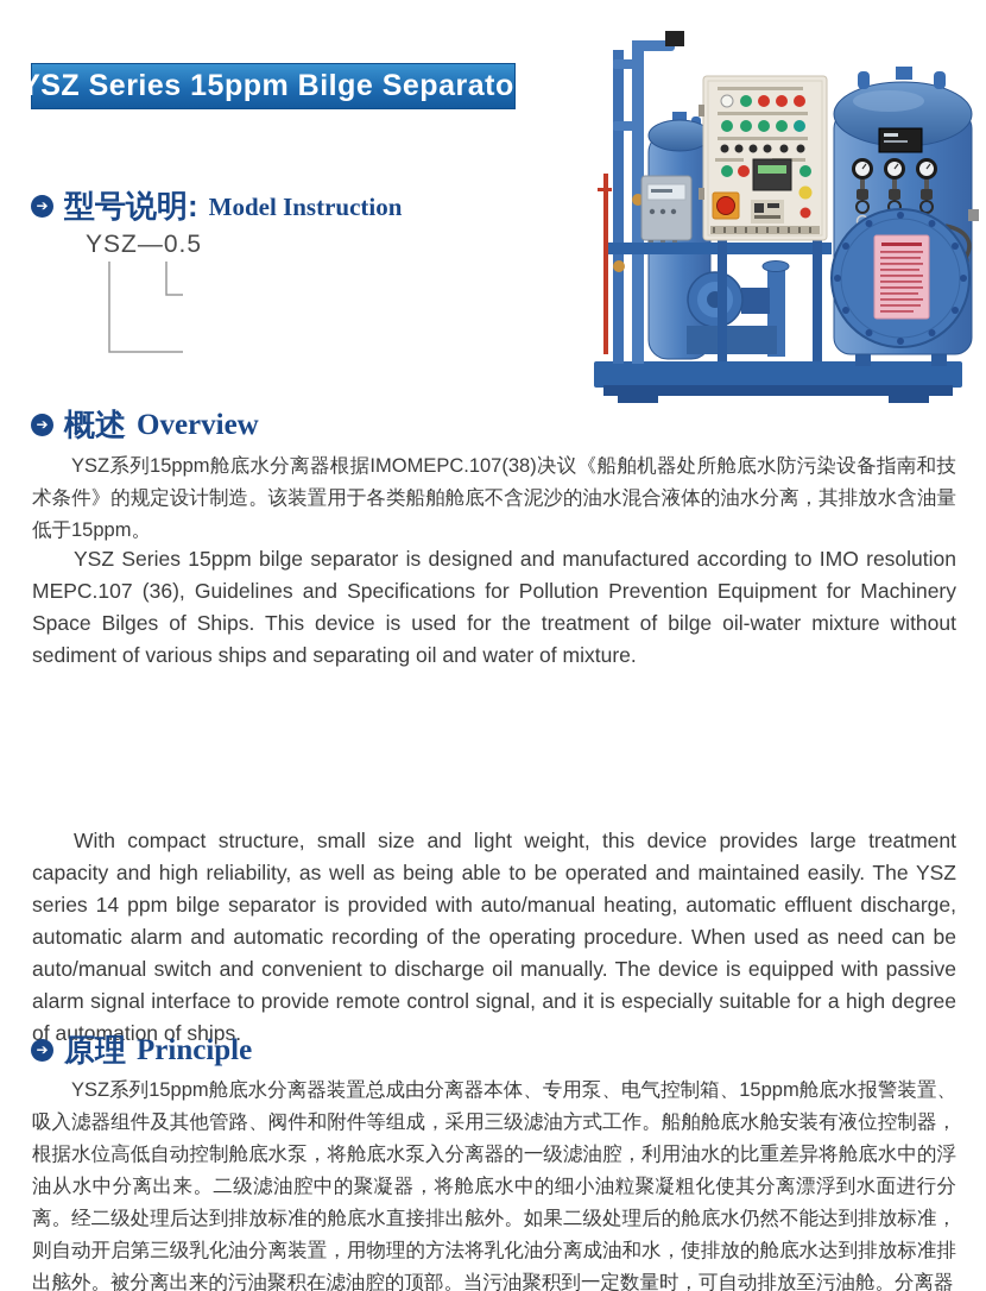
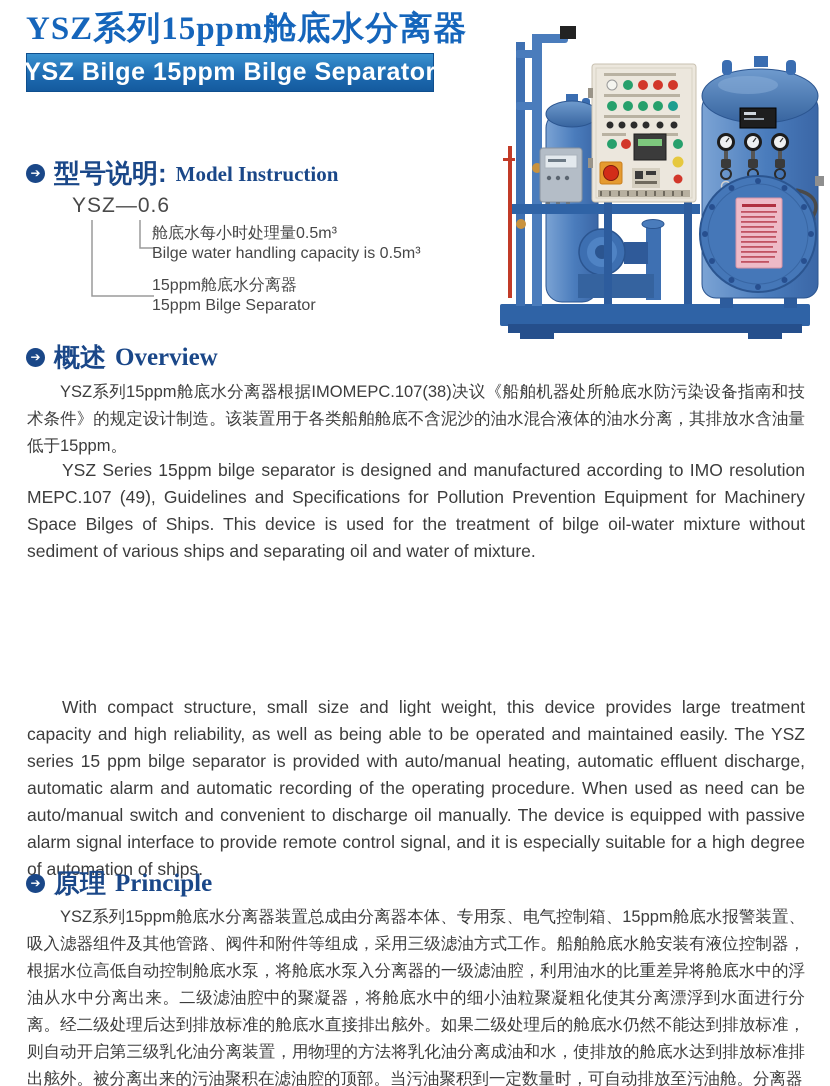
+ YSZ系列15ppm舱底水分离器
- YSZ Series 15ppm Bilge Separator
+ YSZ Bilge 15ppm Bilge Separator
  ➔
  型号说明:
  Model Instruction
- YSZ—0.5
+ YSZ—0.6
+ 舱底水每小时处理量0.5m³
+ Bilge water handling capacity is 0.5m³
+ 15ppm舱底水分离器
+ 15ppm Bilge Separator
  ➔
  概述
  Overview
  YSZ系列15ppm舱底水分离器根据IMOMEPC.107(38)决议《船舶机器处所舱底水防污染设备指南和技术条件》的规定设计制造。该装置用于各类船舶舱底不含泥沙的油水混合液体的油水分离，其排放水含油量低于15ppm。
- YSZ Series 15ppm bilge separator is designed and manufactured according to IMO resolution MEPC.107 (36), Guidelines and Specifications for Pollution Prevention Equipment for Machinery Space Bilges of Ships. This device is used for the treatment of bilge oil-water mixture without sediment of various ships and separating oil and water of mixture.
+ YSZ Series 15ppm bilge separator is designed and manufactured according to IMO resolution MEPC.107 (49), Guidelines and Specifications for Pollution Prevention Equipment for Machinery Space Bilges of Ships. This device is used for the treatment of bilge oil-water mixture without sediment of various ships and separating oil and water of mixture.
- With compact structure, small size and light weight, this device provides large treatment capacity and high reliability, as well as being able to be operated and maintained easily. The YSZ series 14 ppm bilge separator is provided with auto/manual heating, automatic effluent discharge, automatic alarm and automatic recording of the operating procedure. When used as need can be auto/manual switch and convenient to discharge oil manually. The device is equipped with passive alarm signal interface to provide remote control signal, and it is especially suitable for a high degree of automation of ships.
+ With compact structure, small size and light weight, this device provides large treatment capacity and high reliability, as well as being able to be operated and maintained easily. The YSZ series 15 ppm bilge separator is provided with auto/manual heating, automatic effluent discharge, automatic alarm and automatic recording of the operating procedure. When used as need can be auto/manual switch and convenient to discharge oil manually. The device is equipped with passive alarm signal interface to provide remote control signal, and it is especially suitable for a high degree of automation of ships.
  ➔
  原理
  Principle
  YSZ系列15ppm舱底水分离器装置总成由分离器本体、专用泵、电气控制箱、15ppm舱底水报警装置、吸入滤器组件及其他管路、阀件和附件等组成，采用三级滤油方式工作。船舶舱底水舱安装有液位控制器，根据水位高低自动控制舱底水泵，将舱底水泵入分离器的一级滤油腔，利用油水的比重差异将舱底水中的浮油从水中分离出来。二级滤油腔中的聚凝器，将舱底水中的细小油粒聚凝粗化使其分离漂浮到水面进行分离。经二级处理后达到排放标准的舱底水直接排出舷外。如果二级处理后的舱底水仍然不能达到排放标准，则自动开启第三级乳化油分离装置，用物理的方法将乳化油分离成油和水，使排放的舱底水达到排放标准排出舷外。被分离出来的污油聚积在滤油腔的顶部。当污油聚积到一定数量时，可自动排放至污油舱。分离器
